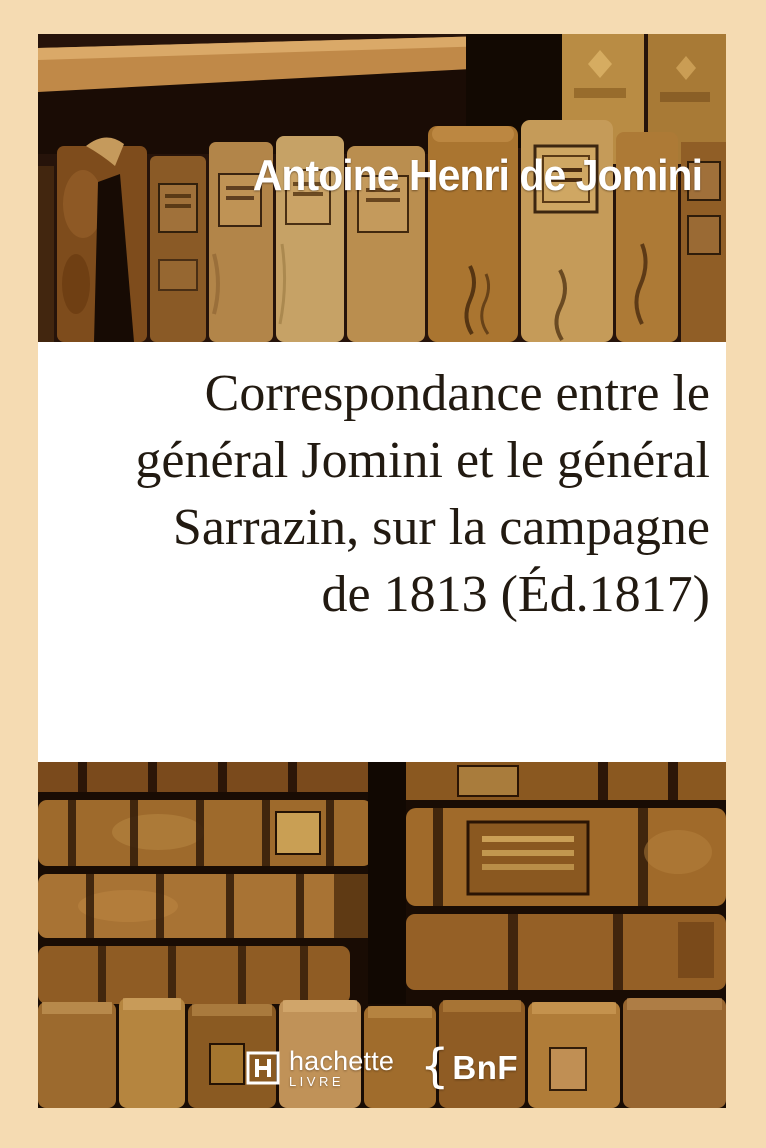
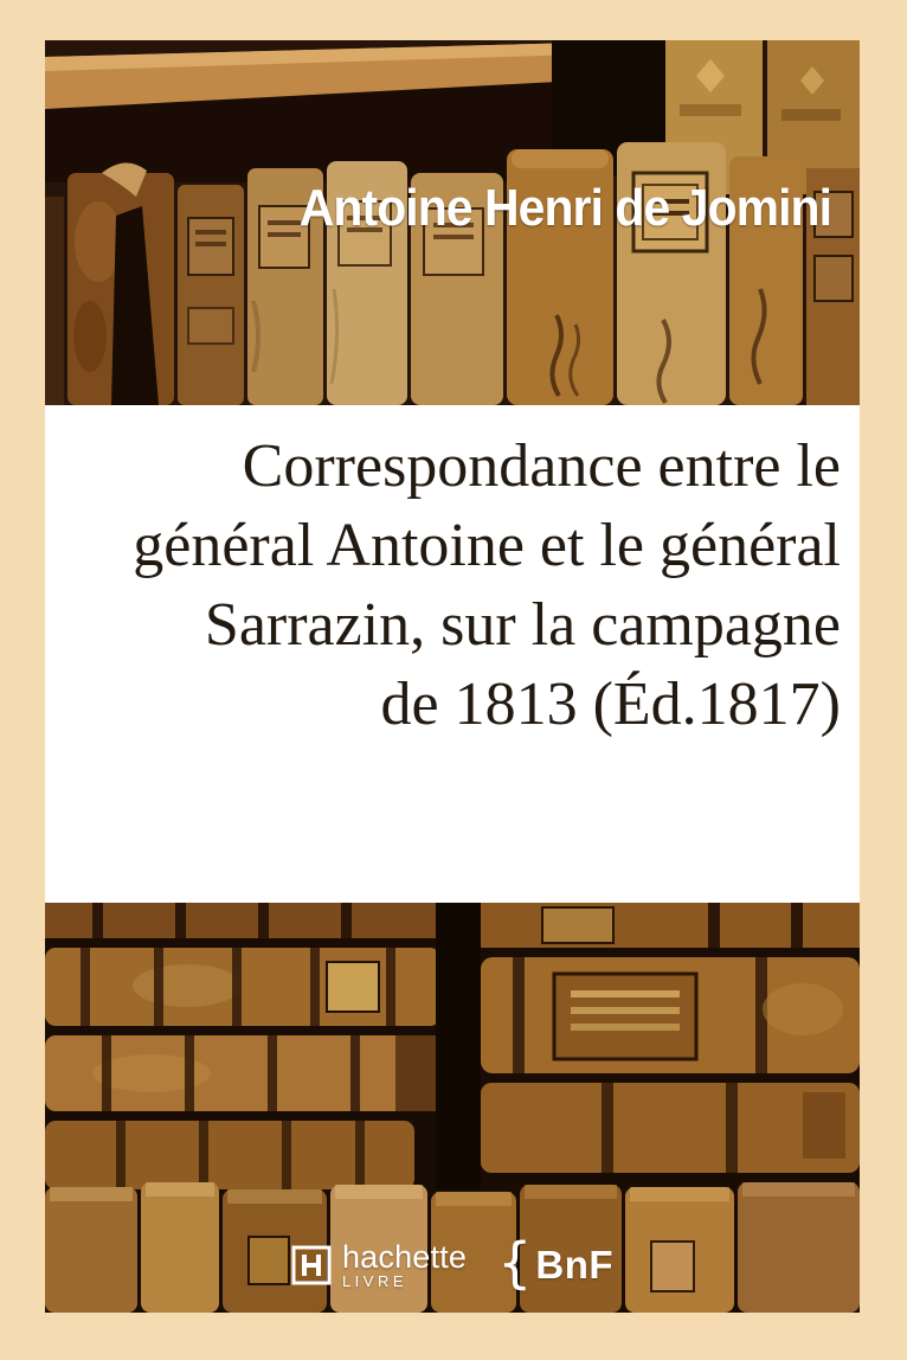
  Antoine Henri de Jomini
  Correspondance entre le
- général Jomini et le général
+ général Antoine et le général
  Sarrazin, sur la campagne
  de 1813 (Éd.1817)
  hachette
  LIVRE
  {
  BnF
